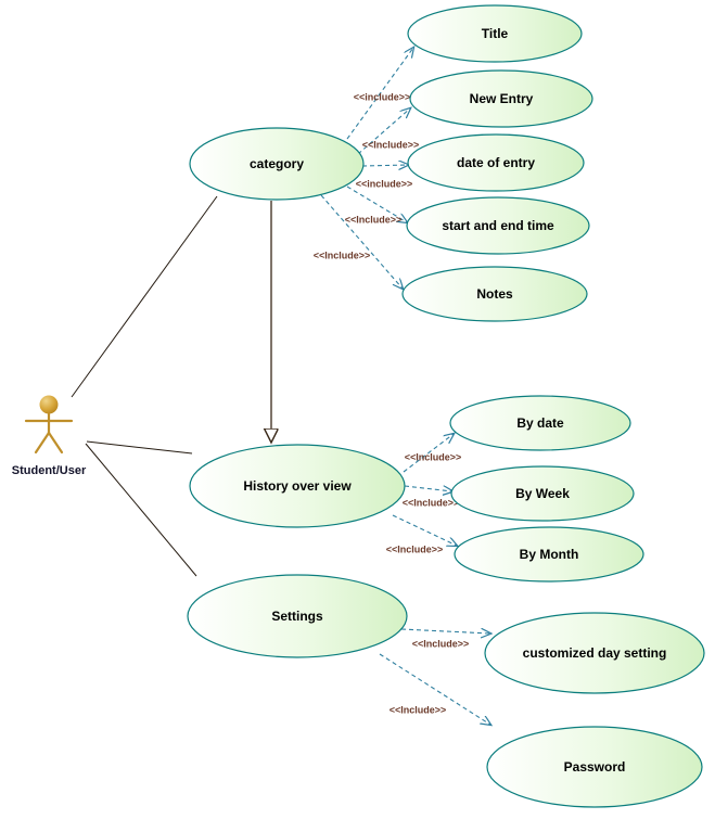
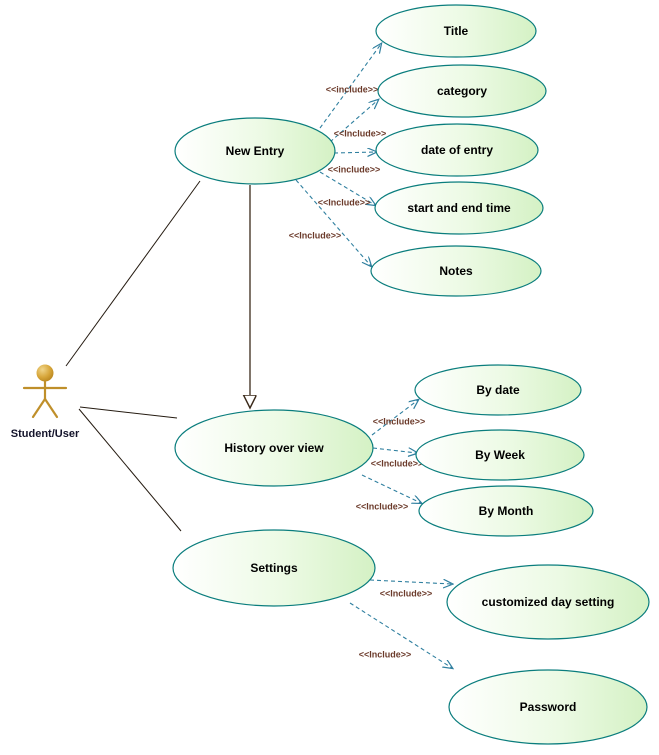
  <<include>>
  <<Include>>
  <<include>>
  <<Include>>
  <<Include>>
  <<Include>>
  <<Include>
  <<Include>>
  <<Include>>
  <<Include>>
- category
+ New Entry
  Title
- New Entry
+ category
  date of entry
  start and end time
  Notes
  History over view
  By date
  By Week
  By Month
  Settings
  customized day setting
  Password
  Student/User
